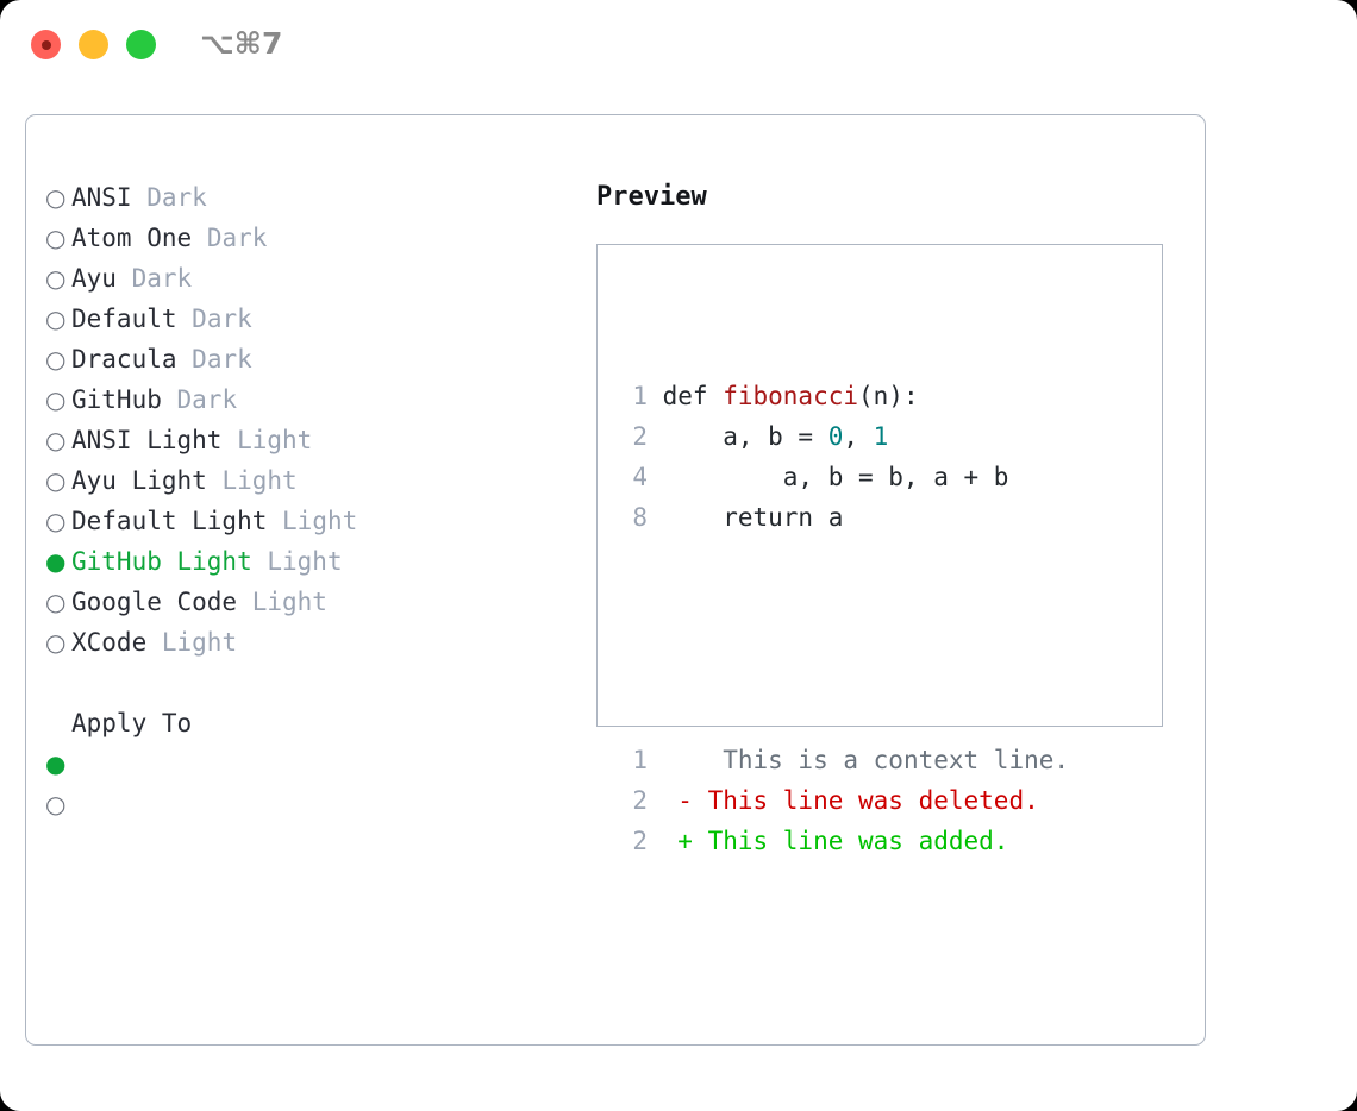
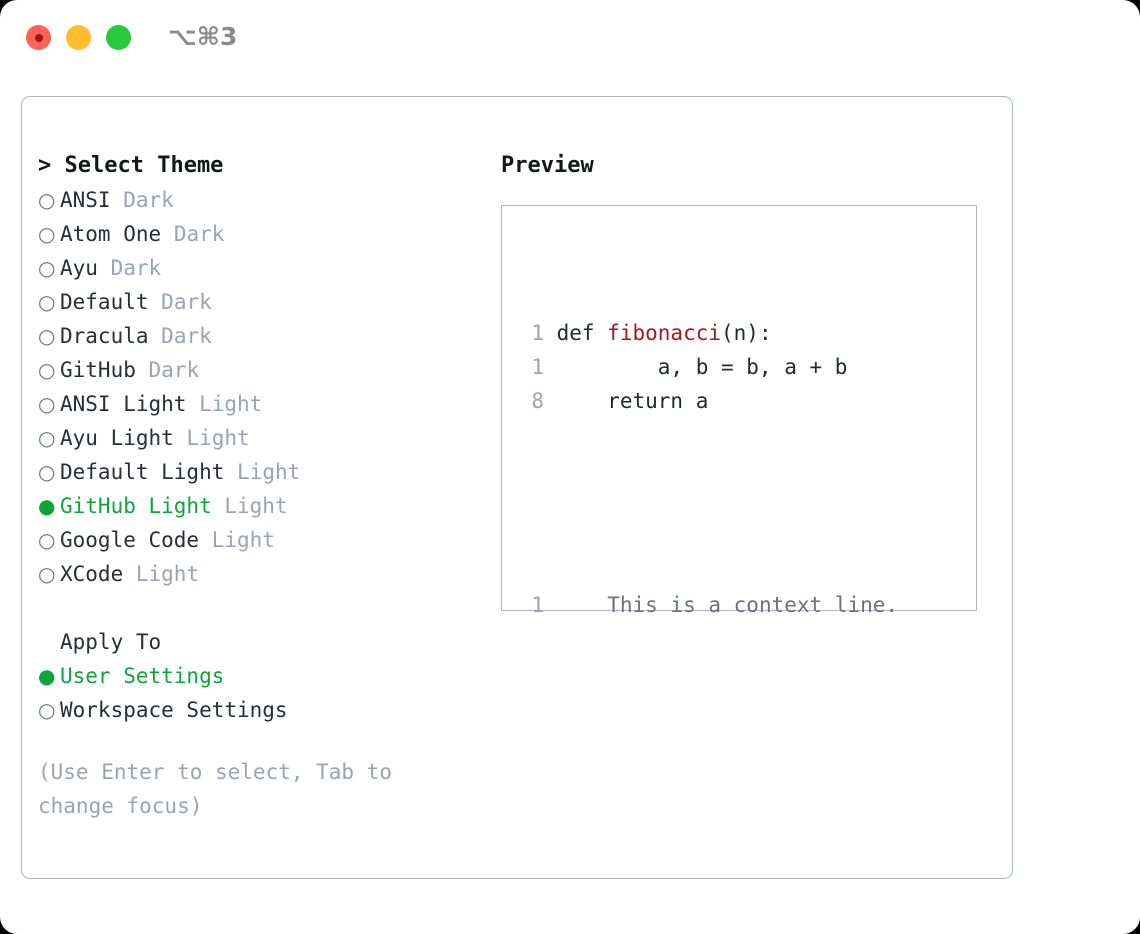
- ⌥⌘7
+ ⌥⌘3
+ > Select Theme
  ○
  ANSI
  Dark
  ○
  Atom One
  Dark
  ○
  Ayu
  Dark
  ○
  Default
  Dark
  ○
  Dracula
  Dark
  ○
  GitHub
  Dark
  ○
  ANSI Light
  Light
  ○
  Ayu Light
  Light
  ○
  Default Light
  Light
  ●
  GitHub Light
  Light
  ○
  Google Code
  Light
  ○
  XCode
  Light
  Apply To
  ●
+ User Settings
  ○
+ Workspace Settings
+ (Use Enter to select, Tab to change focus)
  Preview
  1 def fibonacci(n):
- 2 a, b = 0, 1
- 4 a, b = b, a + b
+ 1 a, b = b, a + b
  8 return a
  1 This is a context line.
- 2 - This line was deleted.
- 2 + This line was added.
